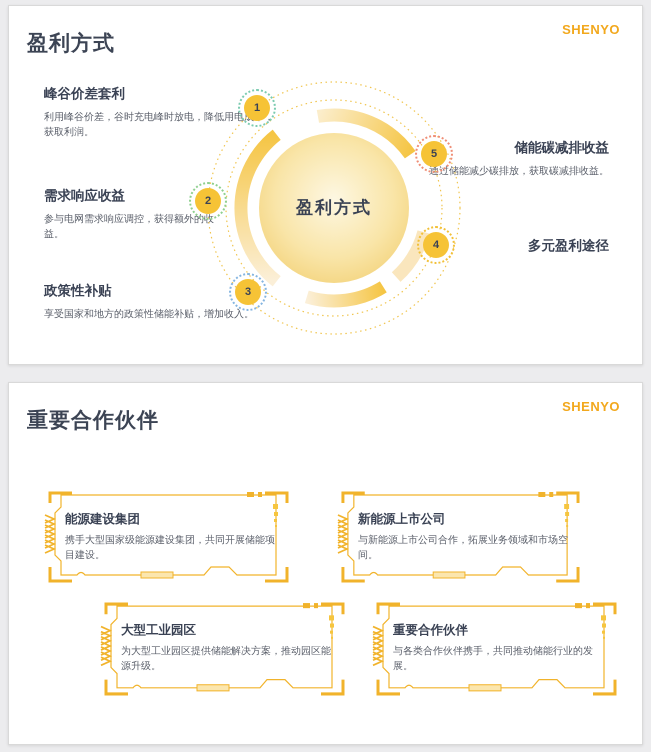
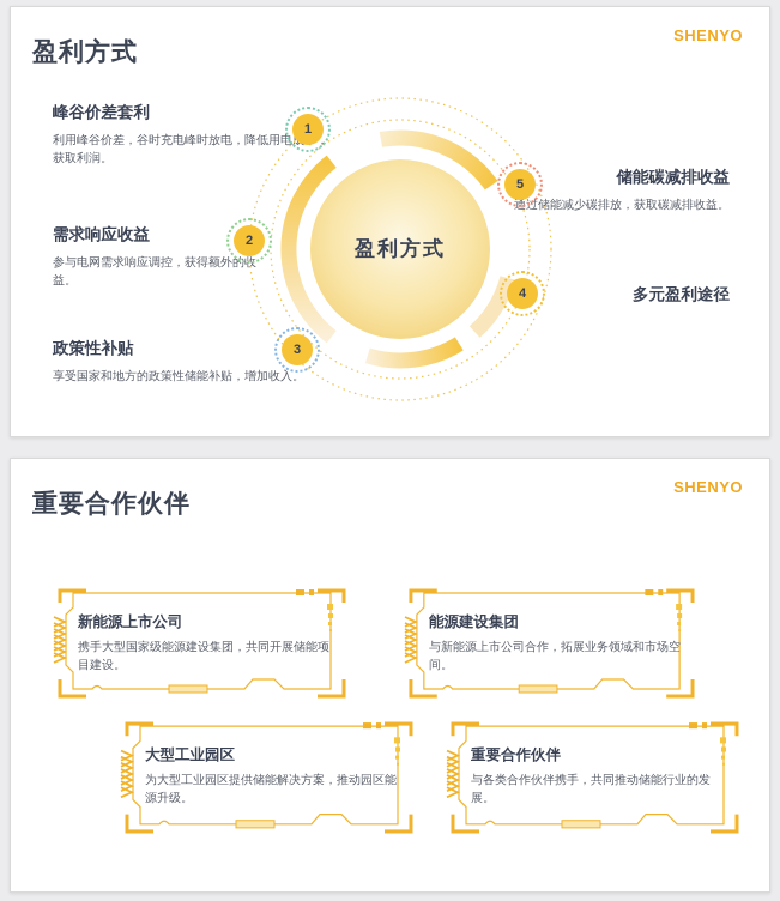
  盈利方式
  SHENYO
  峰谷价差套利
  利用峰谷价差，谷时充电峰时放电，降低用电，获取利润。
  需求响应收益
  参与电网需求响应调控，获得额外的收益。
  政策性补贴
  享受国家和地方的政策性储能补贴，增加收入。
  储能碳减排收益
  通过储能减少碳排放，获取碳减排收益。
  多元盈利途径
  盈利方式
  1
  2
  3
  4
  5
  重要合作伙伴
  SHENYO
- 能源建设集团
+ 新能源上市公司
  携手大型国家级能源建设集团，共同开展储能项目建设。
- 新能源上市公司
+ 能源建设集团
  与新能源上市公司合作，拓展业务领域和市场空间。
  大型工业园区
  为大型工业园区提供储能解决方案，推动园区能源升级。
  重要合作伙伴
  与各类合作伙伴携手，共同推动储能行业的发展。
